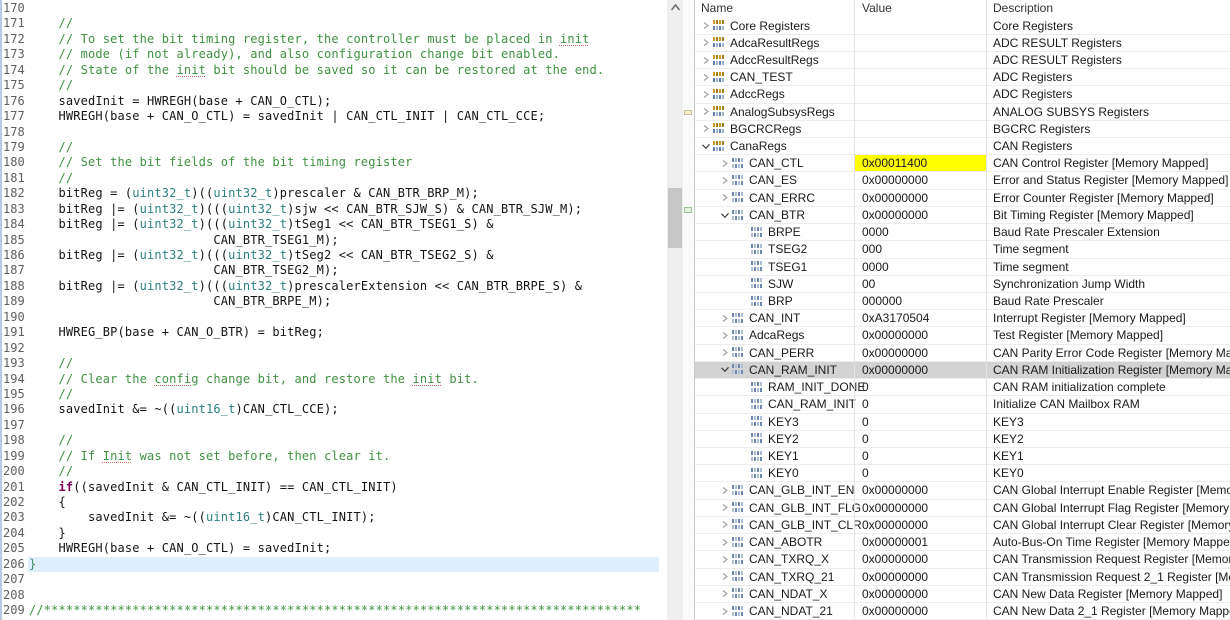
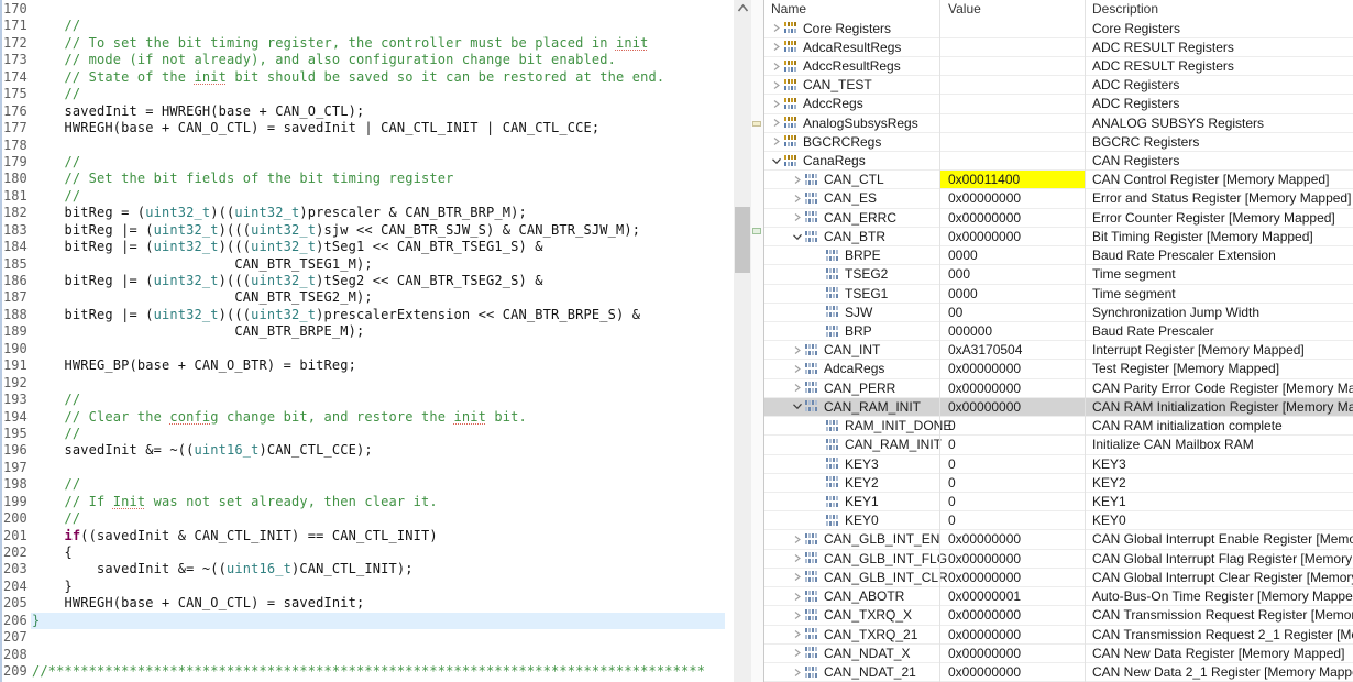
  170
  171 //
  172 // To set the bit timing register, the controller must be placed in init
  173 // mode (if not already), and also configuration change bit enabled.
  174 // State of the init bit should be saved so it can be restored at the end.
  175 //
  176 savedInit = HWREGH(base + CAN_O_CTL);
  177 HWREGH(base + CAN_O_CTL) = savedInit | CAN_CTL_INIT | CAN_CTL_CCE;
  178
  179 //
  180 // Set the bit fields of the bit timing register
  181 //
  182 bitReg = (uint32_t)((uint32_t)prescaler & CAN_BTR_BRP_M);
  183 bitReg |= (uint32_t)(((uint32_t)sjw << CAN_BTR_SJW_S) & CAN_BTR_SJW_M);
  184 bitReg |= (uint32_t)(((uint32_t)tSeg1 << CAN_BTR_TSEG1_S) &
  185 CAN_BTR_TSEG1_M);
  186 bitReg |= (uint32_t)(((uint32_t)tSeg2 << CAN_BTR_TSEG2_S) &
  187 CAN_BTR_TSEG2_M);
  188 bitReg |= (uint32_t)(((uint32_t)prescalerExtension << CAN_BTR_BRPE_S) &
  189 CAN_BTR_BRPE_M);
  190
  191 HWREG_BP(base + CAN_O_BTR) = bitReg;
  192
  193 //
  194 // Clear the config change bit, and restore the init bit.
  195 //
  196 savedInit &= ~((uint16_t)CAN_CTL_CCE);
  197
  198 //
- 199 // If Init was not set before, then clear it.
+ 199 // If Init was not set already, then clear it.
  200 //
  201 if((savedInit & CAN_CTL_INIT) == CAN_CTL_INIT)
  202 {
  203 savedInit &= ~((uint16_t)CAN_CTL_INIT);
  204 }
  205 HWREGH(base + CAN_O_CTL) = savedInit;
  206 }
  207
  208
  209 //*********************************************************************************
  Name
  Value
  Description
  Core Registers
  Core Registers
  AdcaResultRegs
  ADC RESULT Registers
  AdccResultRegs
  ADC RESULT Registers
  CAN_TEST
  ADC Registers
  AdccRegs
  ADC Registers
  AnalogSubsysRegs
  ANALOG SUBSYS Registers
  BGCRCRegs
  BGCRC Registers
  CanaRegs
  CAN Registers
  CAN_CTL
  0x00011400
  CAN Control Register [Memory Mapped]
  CAN_ES
  0x00000000
  Error and Status Register [Memory Mapped]
  CAN_ERRC
  0x00000000
  Error Counter Register [Memory Mapped]
  CAN_BTR
  0x00000000
  Bit Timing Register [Memory Mapped]
  BRPE
  0000
  Baud Rate Prescaler Extension
  TSEG2
  000
  Time segment
  TSEG1
  0000
  Time segment
  SJW
  00
  Synchronization Jump Width
  BRP
  000000
  Baud Rate Prescaler
  CAN_INT
  0xA3170504
  Interrupt Register [Memory Mapped]
  AdcaRegs
  0x00000000
  Test Register [Memory Mapped]
  CAN_PERR
  0x00000000
  CAN Parity Error Code Register [Memory Ma
  CAN_RAM_INIT
  0x00000000
  CAN RAM Initialization Register [Memory Ma
  RAM_INIT_DONE
  0
  CAN RAM initialization complete
  CAN_RAM_INIT
  0
  Initialize CAN Mailbox RAM
  KEY3
  0
  KEY3
  KEY2
  0
  KEY2
  KEY1
  0
  KEY1
  KEY0
  0
  KEY0
  CAN_GLB_INT_EN
  0x00000000
  CAN Global Interrupt Enable Register [Mem
  CAN_GLB_INT_FLG
  0x00000000
  CAN Global Interrupt Flag Register [Memory
  CAN_GLB_INT_CLR
  0x00000000
  CAN Global Interrupt Clear Register [Memor
  CAN_ABOTR
  0x00000001
  Auto-Bus-On Time Register [Memory Mappe
  CAN_TXRQ_X
  0x00000000
  CAN Transmission Request Register [Memo
  CAN_TXRQ_21
  0x00000000
  CAN Transmission Request 2_1 Register [M
  CAN_NDAT_X
  0x00000000
  CAN New Data Register [Memory Mapped]
  CAN_NDAT_21
  0x00000000
  CAN New Data 2_1 Register [Memory Mapp
